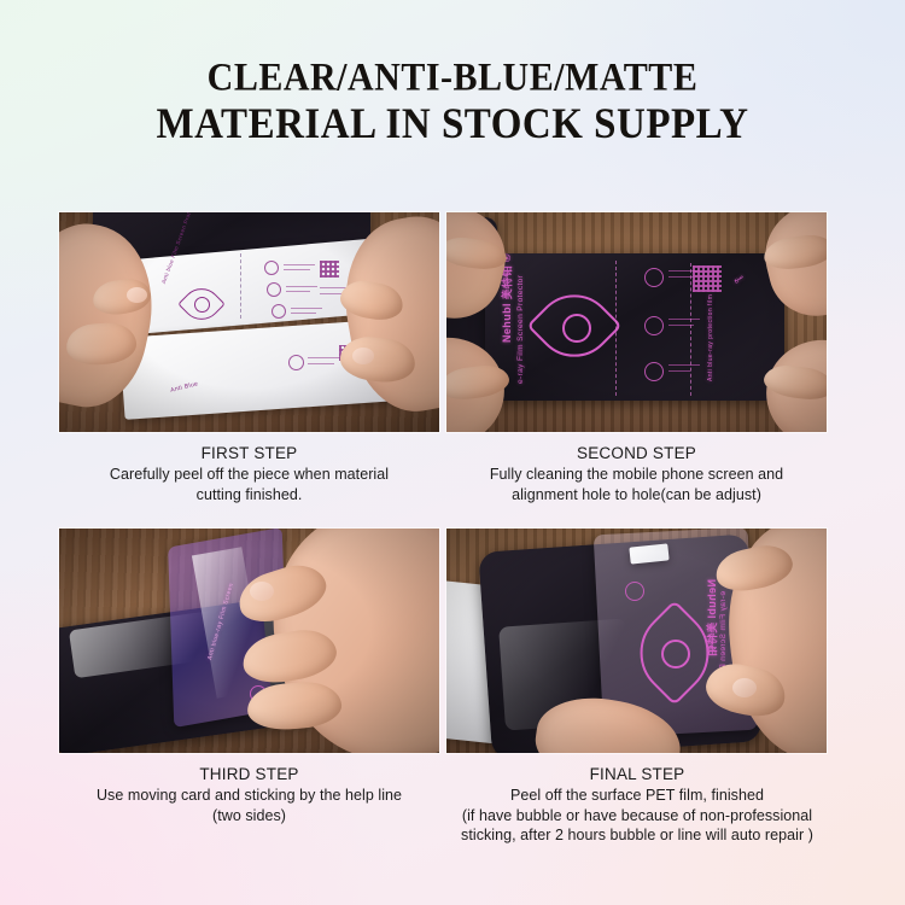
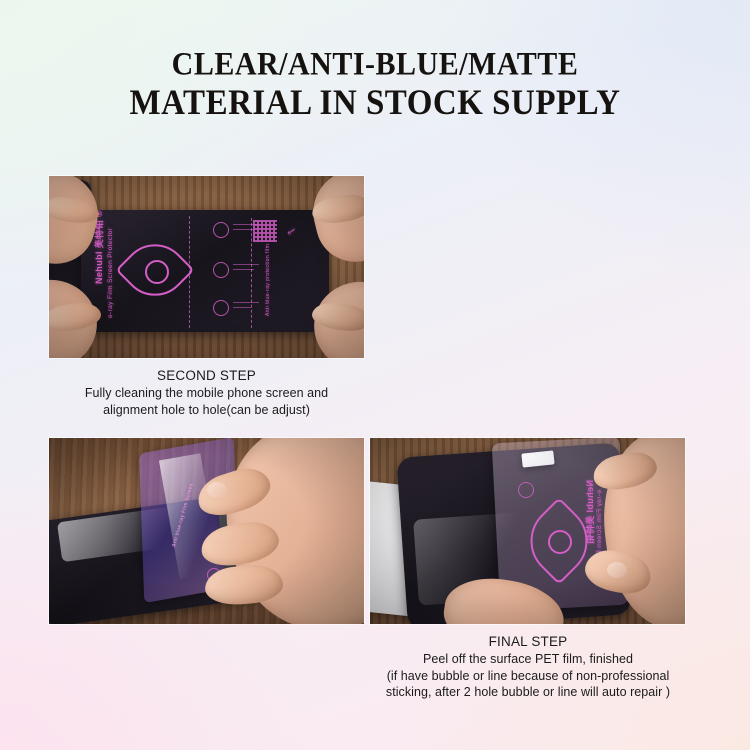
  CLEAR/ANTI-BLUE/MATTE
  MATERIAL IN STOCK SUPPLY
- FIRST STEP
- Carefully peel off the piece when material
- cutting finished.
  SECOND STEP
  Fully cleaning the mobile phone screen and
  alignment hole to hole(can be adjust)
- THIRD STEP
- Use moving card and sticking by the help line
- (two sides)
  FINAL STEP
  Peel off the surface PET film, finished
- (if have bubble or have because of non-professional
+ (if have bubble or line because of non-professional
- sticking, after 2 hours bubble or line will auto repair )
+ sticking, after 2 hole bubble or line will auto repair )
